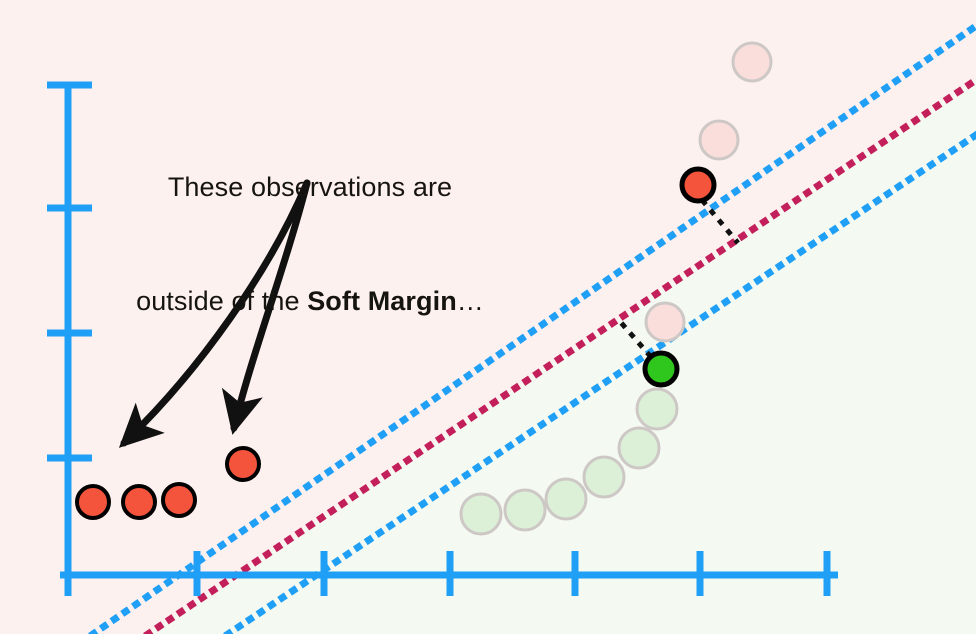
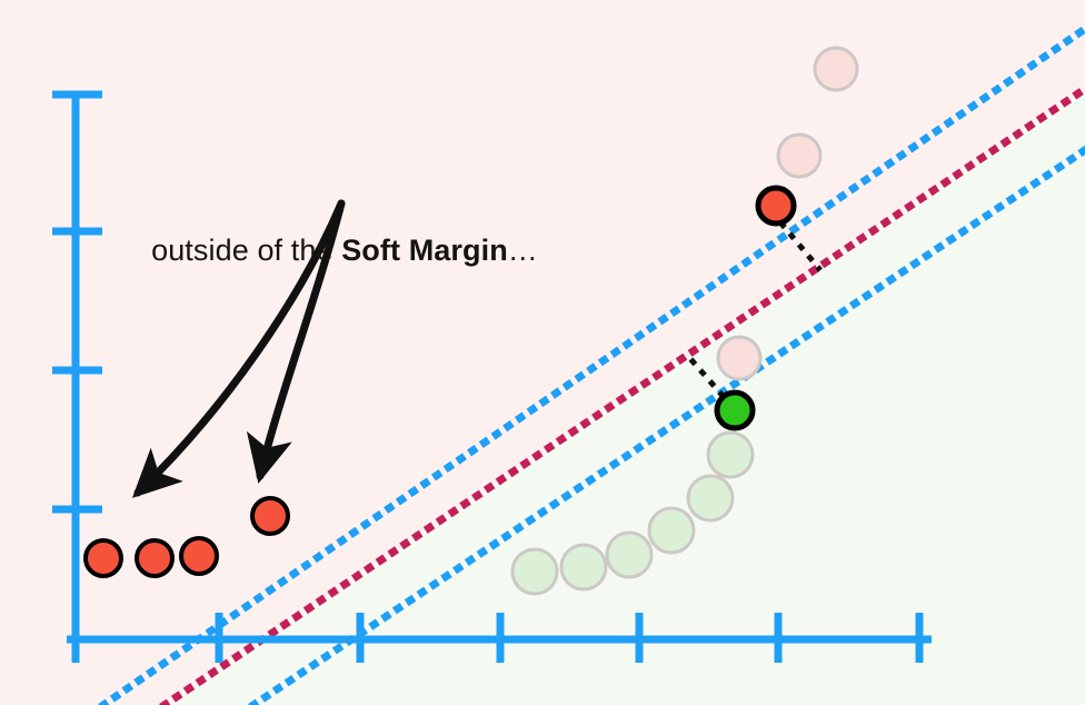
- These observations are
  outside of the Soft Margin…
